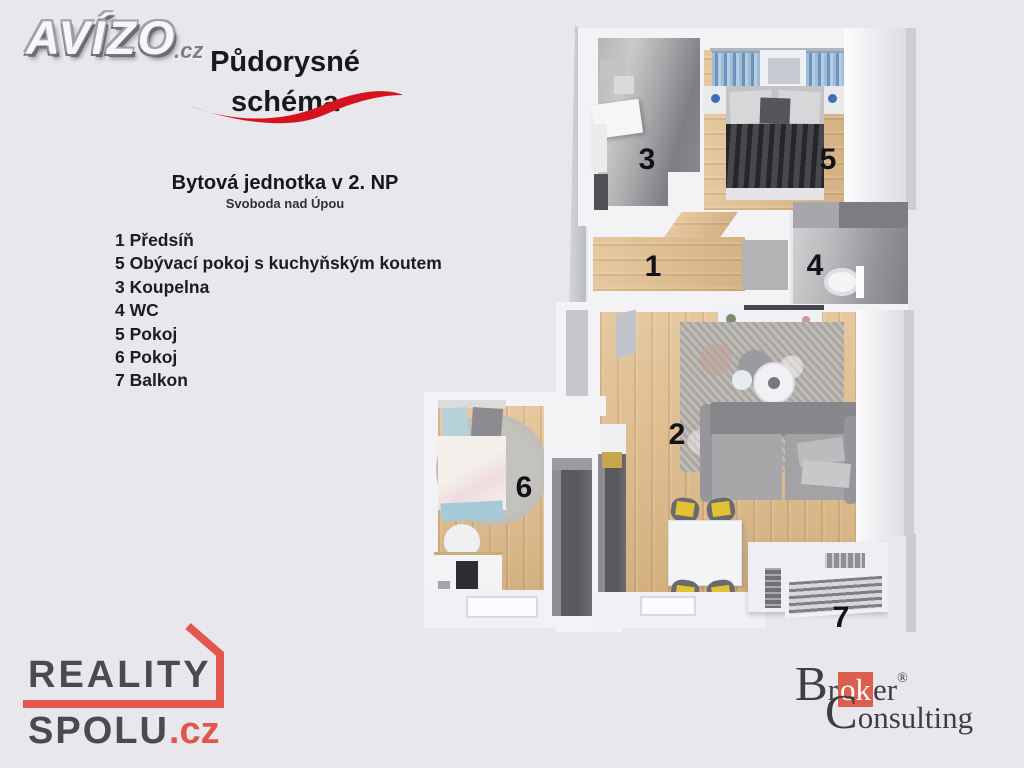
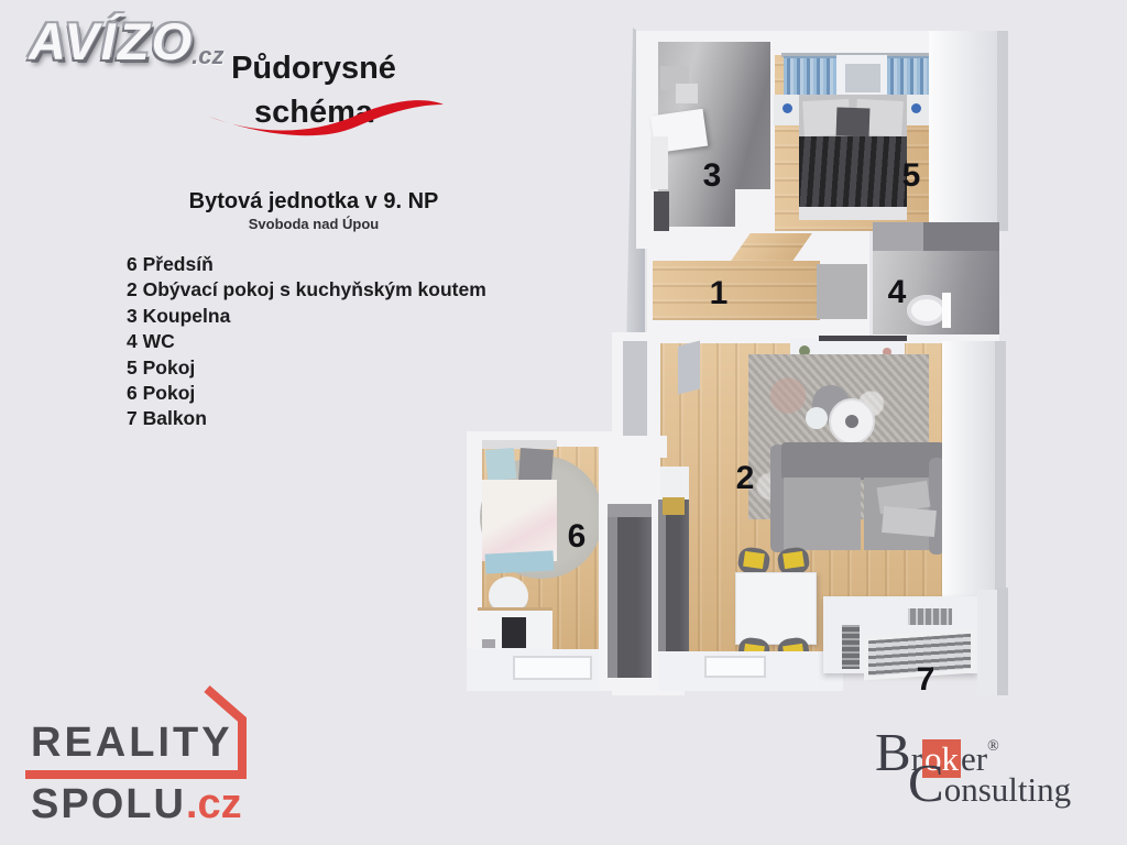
  AVÍZO.cz
  Půdorysné
  schém
- Bytová jednotka v 2. NP
+ Bytová jednotka v 9. NP
  Svoboda nad Úpou
- 1 Předsíň
+ 6 Předsíň
- 5 Obývací pokoj s kuchyňským koutem
+ 2 Obývací pokoj s kuchyňským koutem
  3 Koupelna
  4 WC
  5 Pokoj
  6 Pokoj
  7 Balkon
  REALITY
  SPOLU.cz
  Broker®
  Consulting
  3
  5
  1
  4
  2
  7
  6
